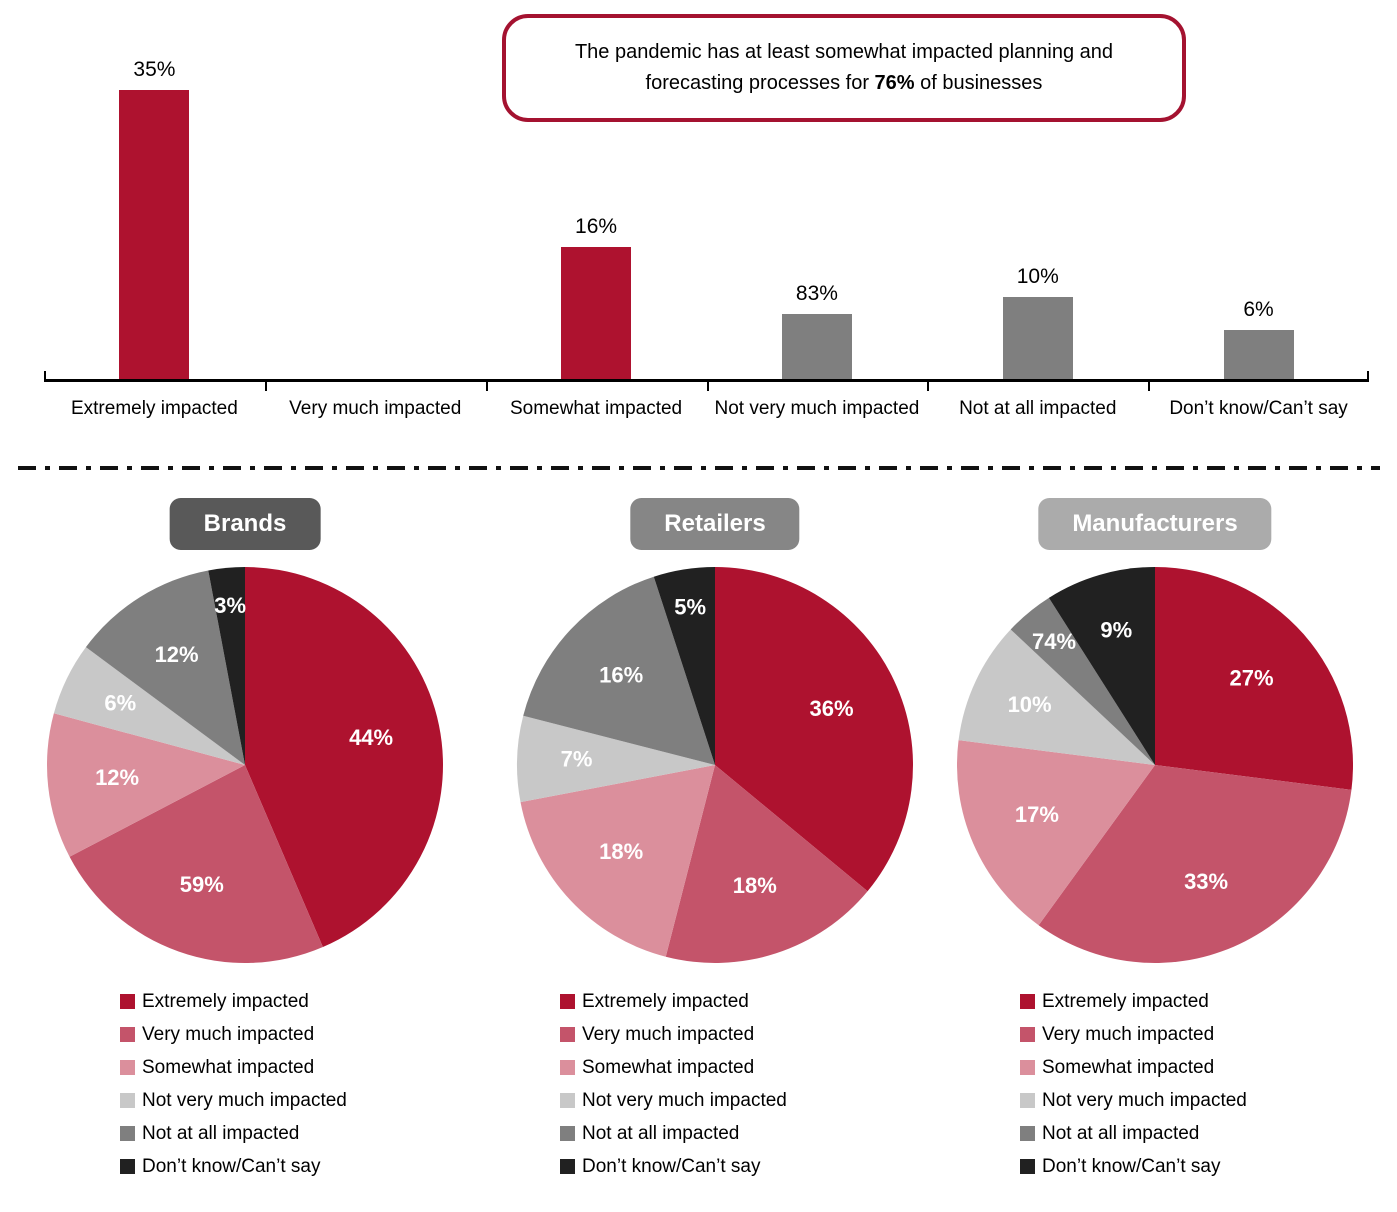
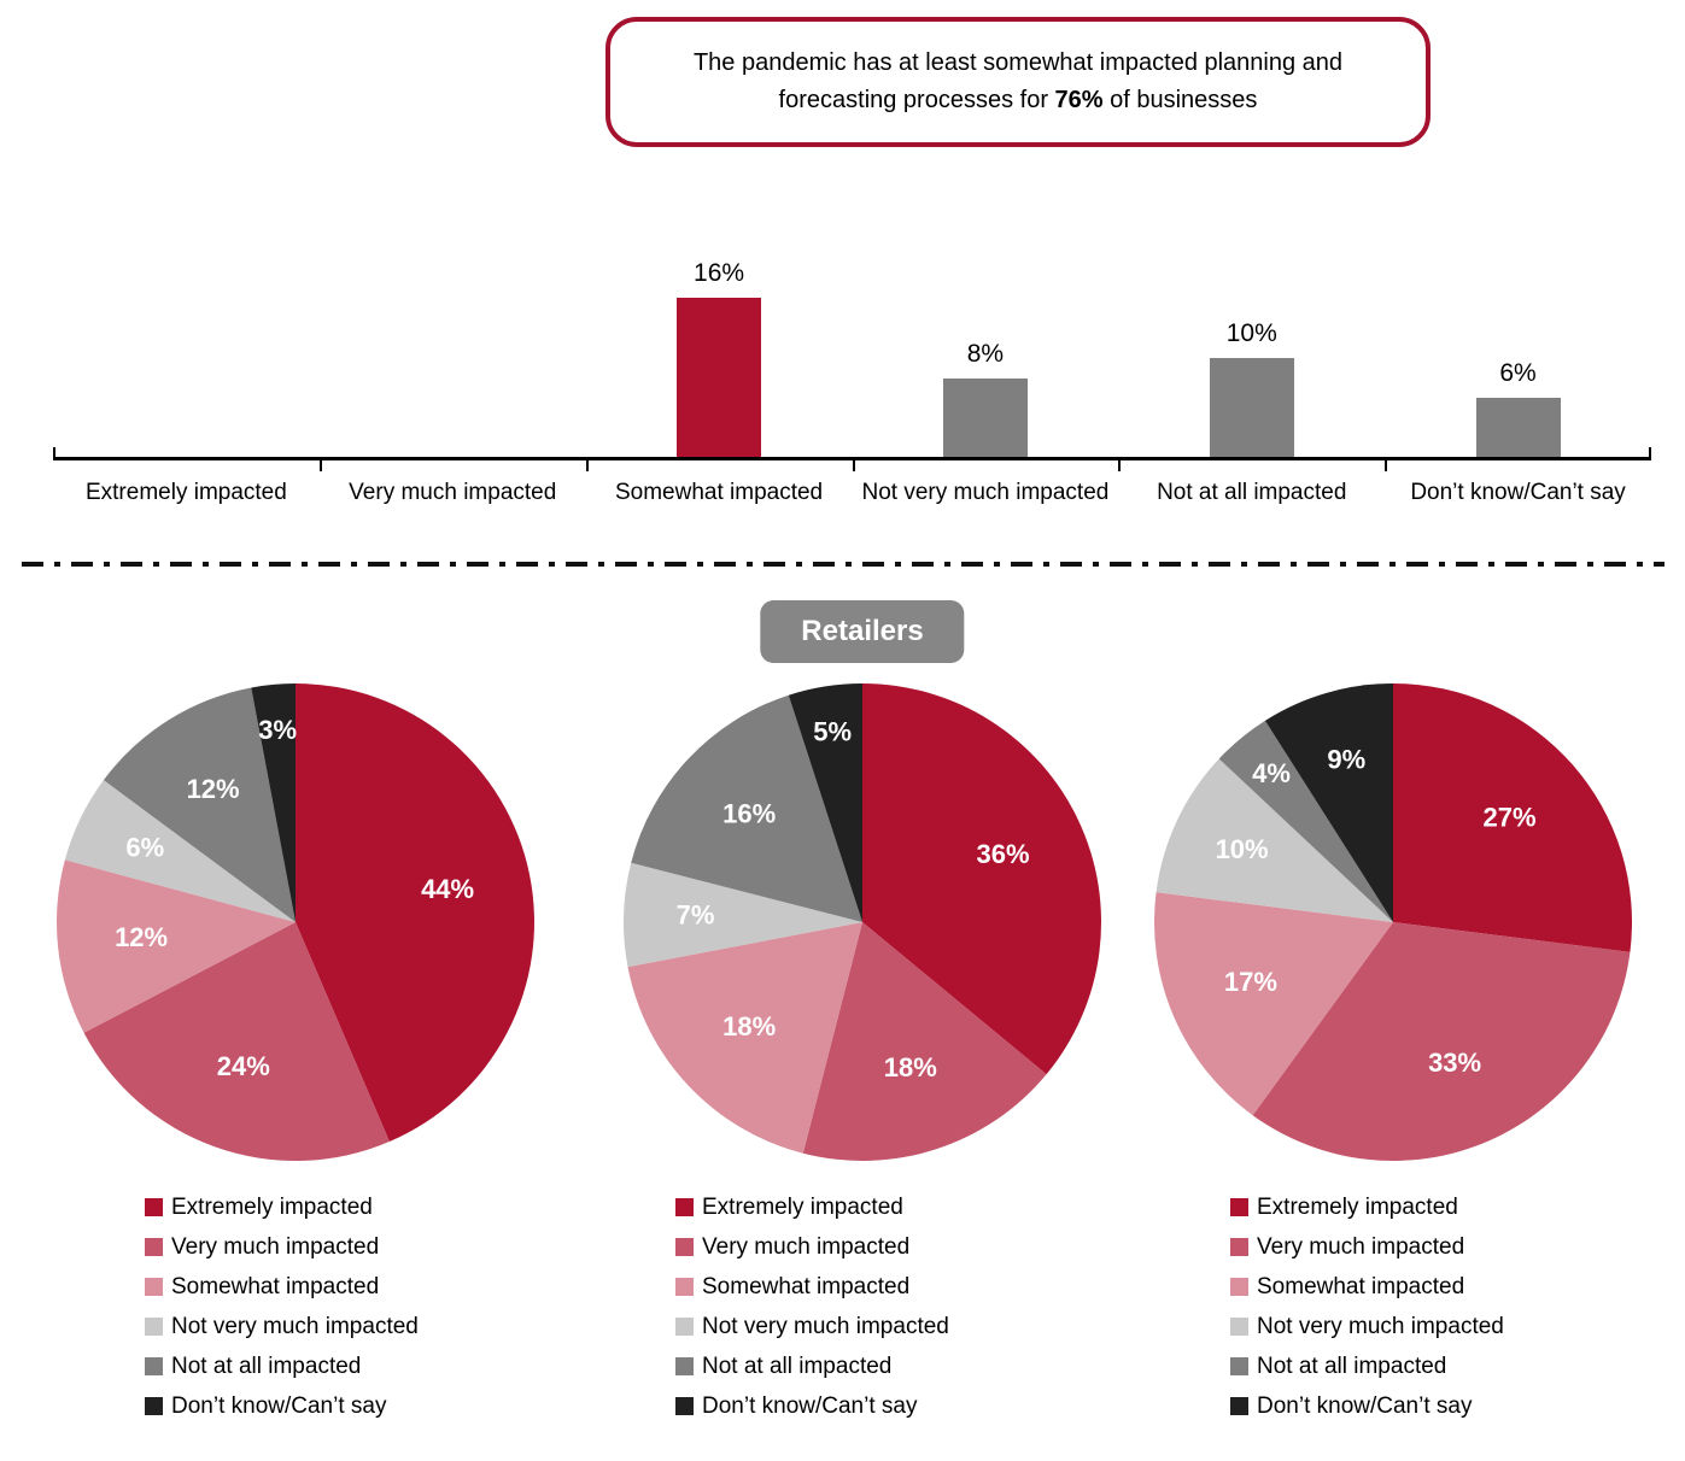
  The pandemic has at least somewhat impacted planning and
  forecasting processes for 76% of businesses
- 35%
  16%
- 83%
+ 8%
  10%
  6%
  Extremely impacted
  Very much impacted
  Somewhat impacted
  Not very much impacted
  Not at all impacted
  Don’t know/Can’t say
- Brands
  44%
- 59%
+ 24%
  12%
  6%
  12%
  3%
  Extremely impacted
  Very much impacted
  Somewhat impacted
  Not very much impacted
  Not at all impacted
  Don’t know/Can’t say
  Retailers
  36%
  18%
  18%
  7%
  16%
  5%
  Extremely impacted
  Very much impacted
  Somewhat impacted
  Not very much impacted
  Not at all impacted
  Don’t know/Can’t say
- Manufacturers
  27%
  33%
  17%
  10%
- 74%
+ 4%
  9%
  Extremely impacted
  Very much impacted
  Somewhat impacted
  Not very much impacted
  Not at all impacted
  Don’t know/Can’t say
